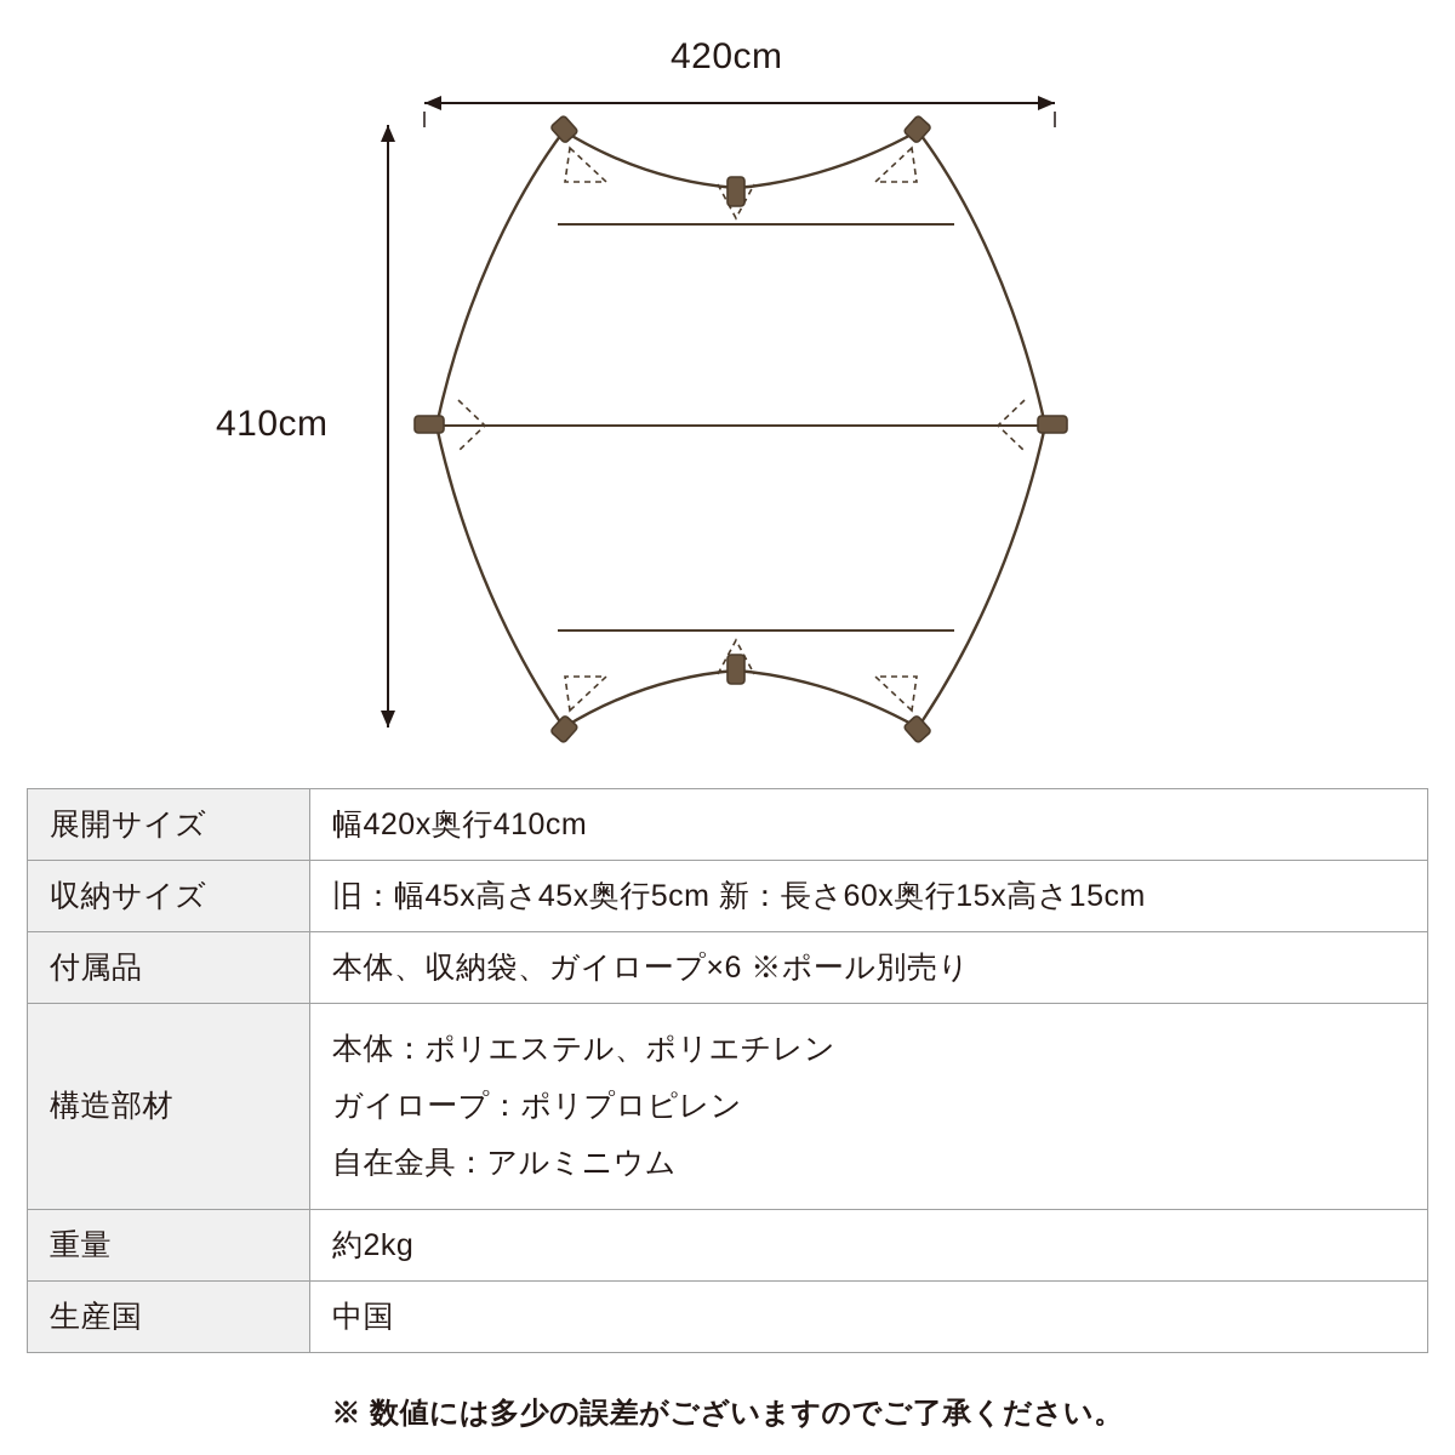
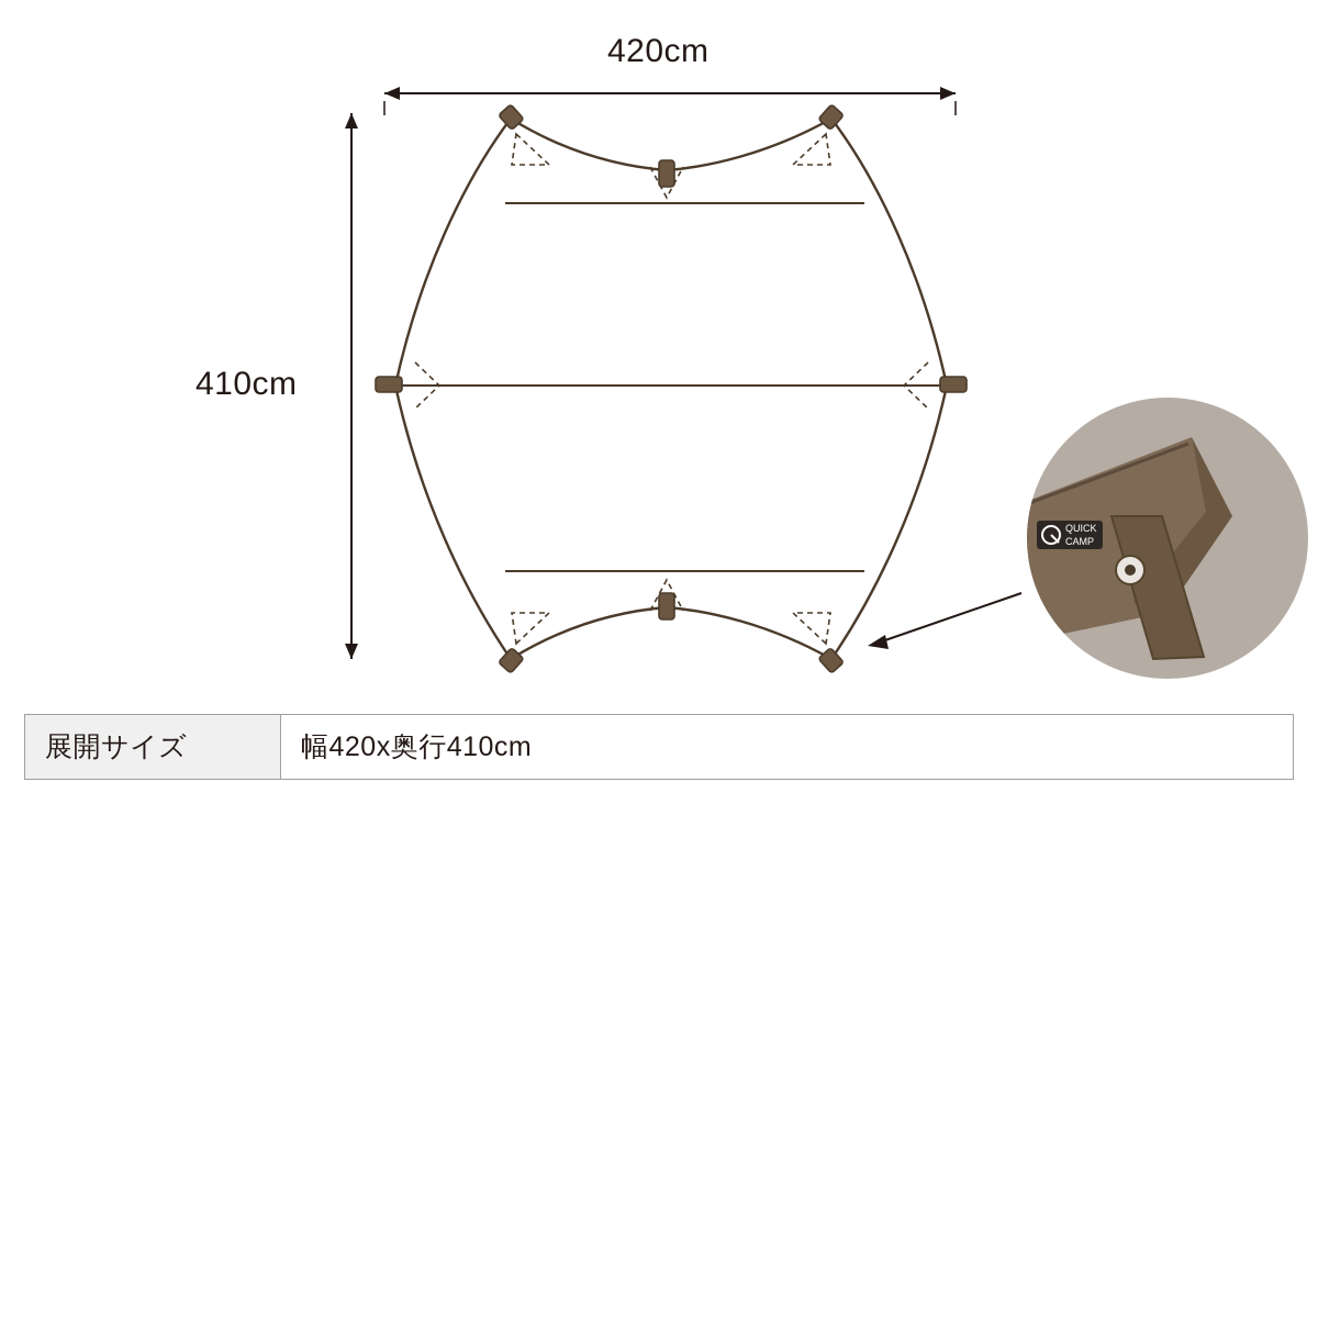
+ QUICK
+ CAMP
  420cm
  410cm
  展開サイズ	幅420x奥行410cm
- 収納サイズ	旧：幅45x高さ45x奥行5cm 新：長さ60x奥行15x高さ15cm
- 付属品	本体、収納袋、ガイロープ×6 ※ポール別売り
- 構造部材	本体：ポリエステル、ポリエチレン ガイロープ：ポリプロピレン 自在金具：アルミニウム
- 重量	約2kg
- 生産国	中国
- ※ 数値には多少の誤差がございますのでご了承ください。
